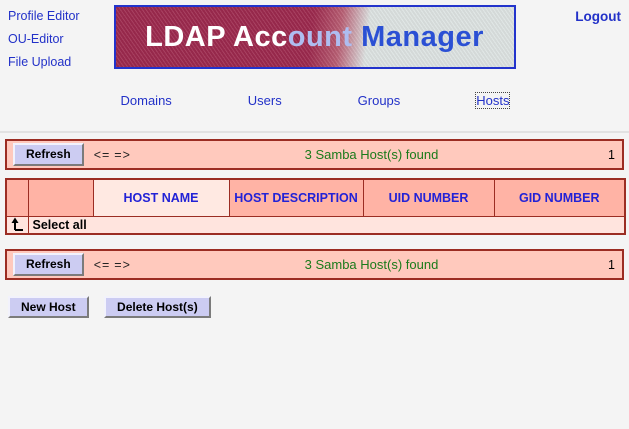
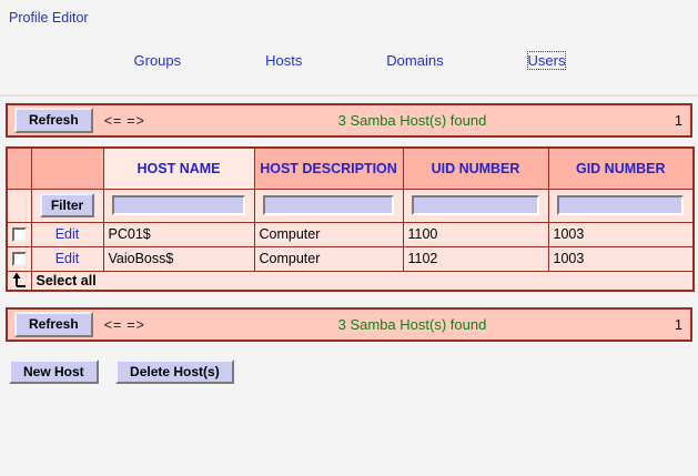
  Profile Editor
- OU-Editor
- File Upload
- LDAP Acc
- ount
- Manager
- Logout
- Domains
+ Groups
- Users
+ Hosts
- Groups
+ Domains
- Hosts
+ Users
  Refresh
  <= =>
  3 Samba Host(s) found
  1
  		HOST NAME	HOST DESCRIPTION	UID NUMBER	GID NUMBER
+ 	Filter
+ 	Edit	PC01$	Computer	1100	1003
+ 	Edit	VaioBoss$	Computer	1102	1003
  	Select all
  Refresh
  <= =>
  3 Samba Host(s) found
  1
  New Host Delete Host(s)
